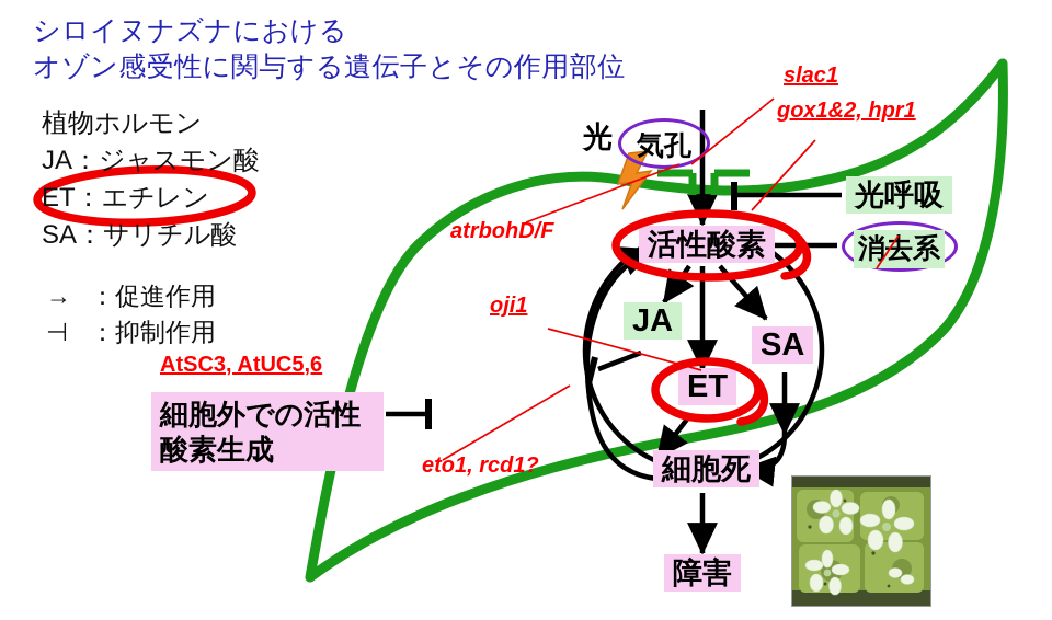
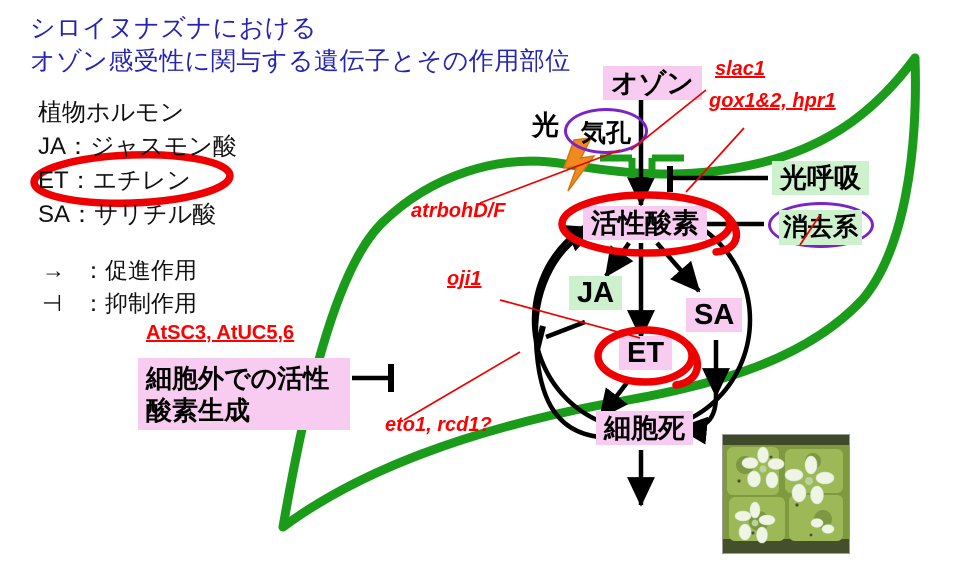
+ オゾン
  光
  気孔
  光呼吸
  活性酸素
  消去系
  JA
  SA
  ET
  細胞死
- 障害
  細胞外での活性
  酸素生成
  シロイヌナズナにおける オゾン感受性に関与する遺伝子とその作用部位
  植物ホルモン JA：ジャスモン酸 ET：エチレン SA：サリチル酸
  → ：促進作用 ⊣ ：抑制作用
  slac1
  gox1&2, hpr1
  atrbohD/F
  oji1
  eto1, rcd1?
  AtSC3, AtUC5,6
